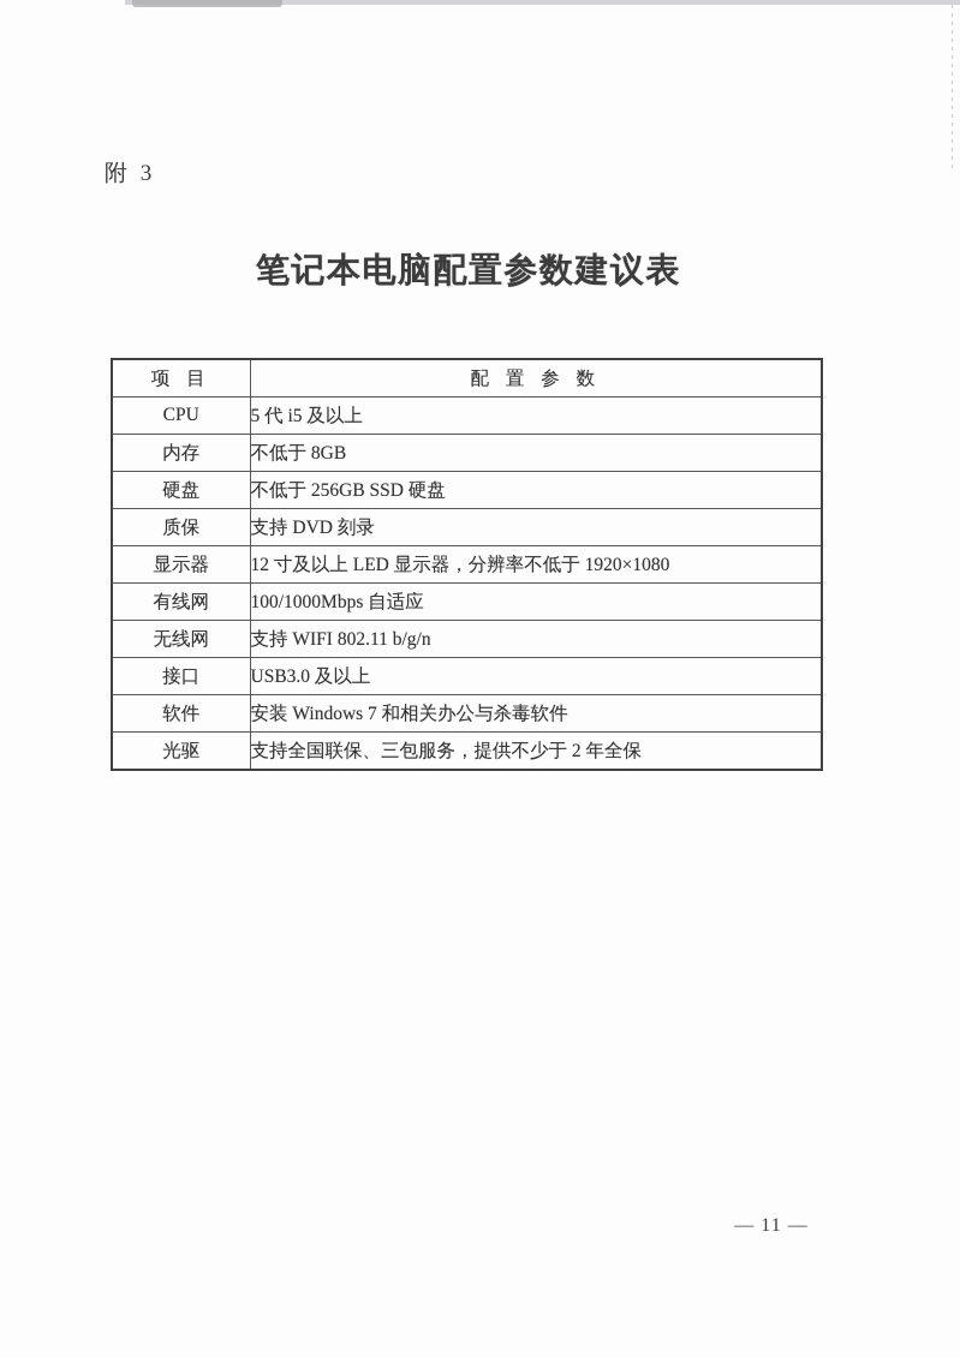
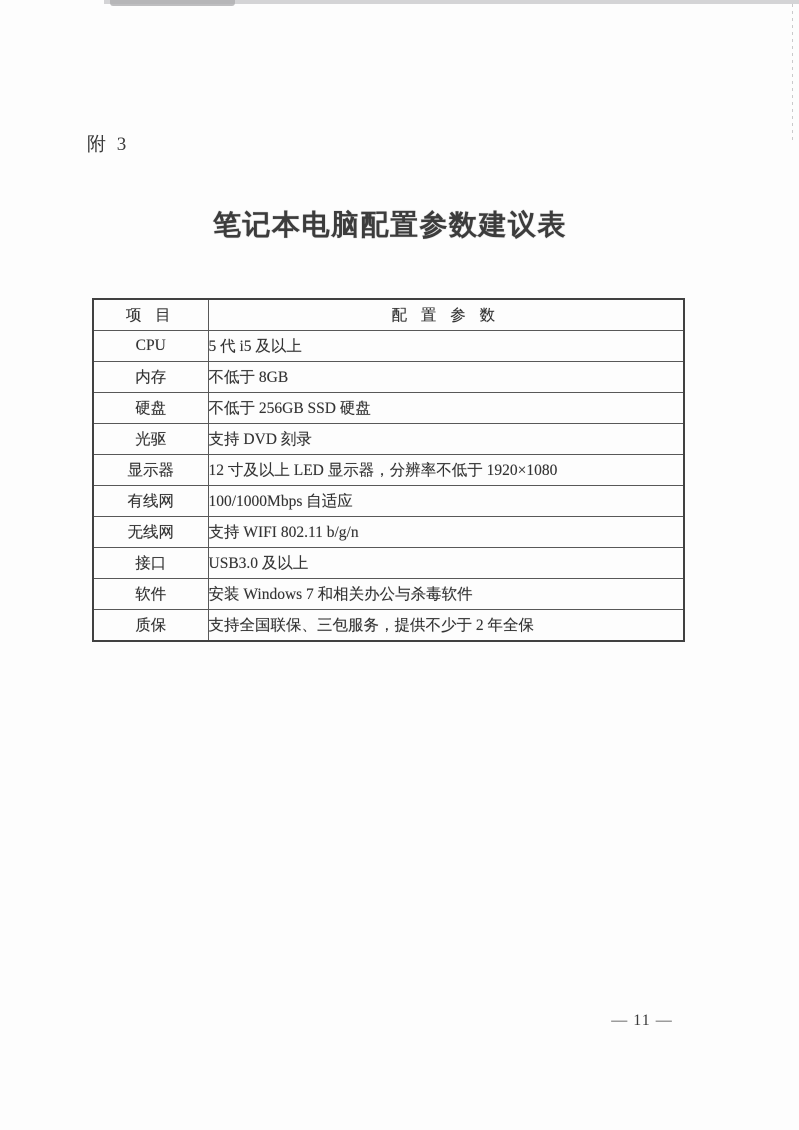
  附 3
  笔记本电脑配置参数建议表
  项 目	配 置 参 数
  CPU	5 代 i5 及以上
  内存	不低于 8GB
  硬盘	不低于 256GB SSD 硬盘
- 质保	支持 DVD 刻录
+ 光驱	支持 DVD 刻录
  显示器	12 寸及以上 LED 显示器，分辨率不低于 1920×1080
  有线网	100/1000Mbps 自适应
  无线网	支持 WIFI 802.11 b/g/n
  接口	USB3.0 及以上
  软件	安装 Windows 7 和相关办公与杀毒软件
- 光驱	支持全国联保、三包服务，提供不少于 2 年全保
+ 质保	支持全国联保、三包服务，提供不少于 2 年全保
  — 11 —
